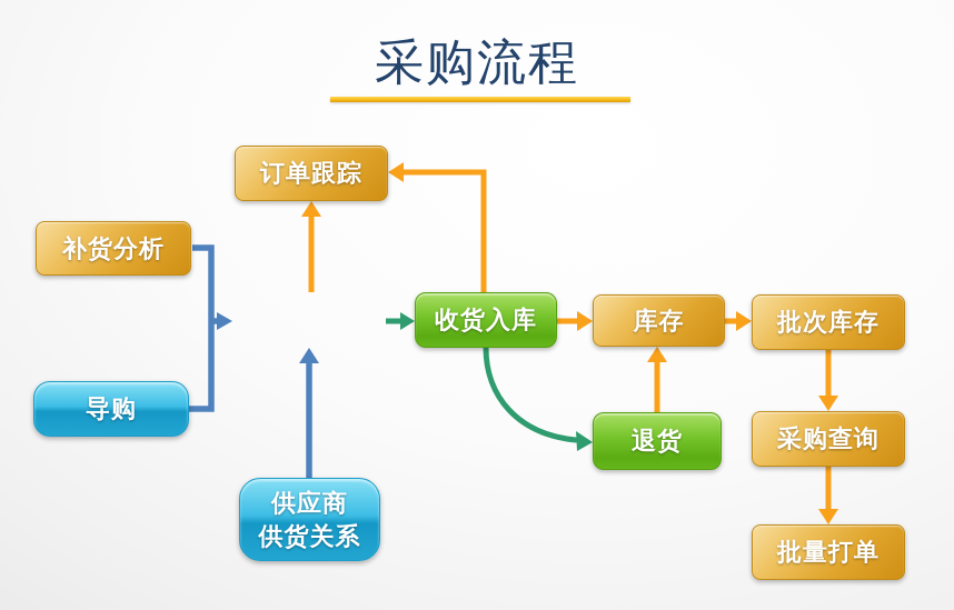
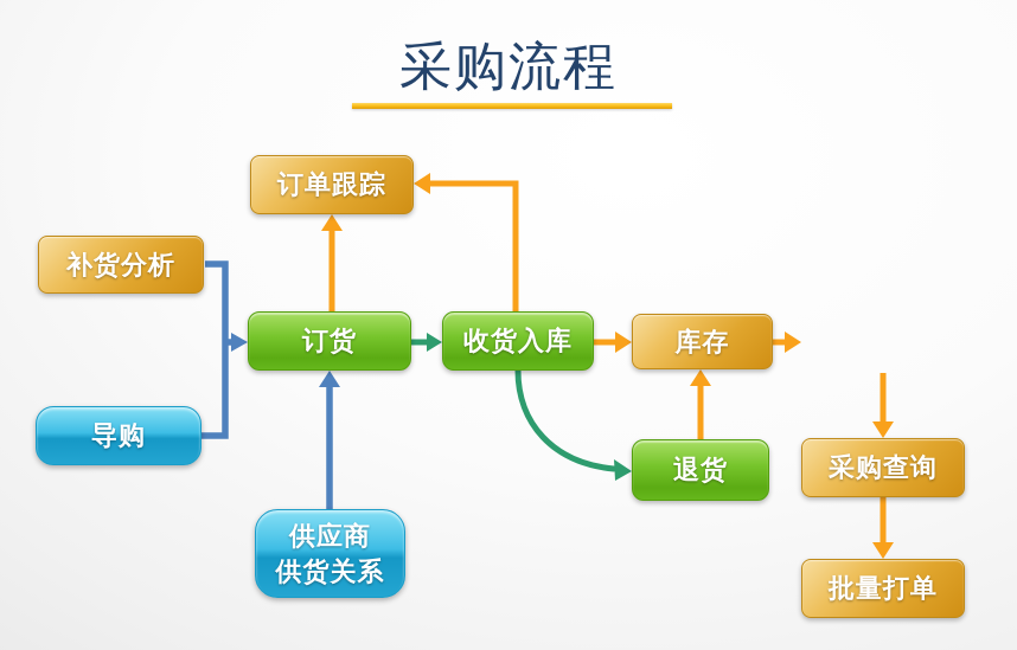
  采购流程
  订单跟踪
  补货分析
  导购
+ 订货
  收货入库
  库存
- 批次库存
  退货
  供应商
  供货关系
  采购查询
  批量打单
